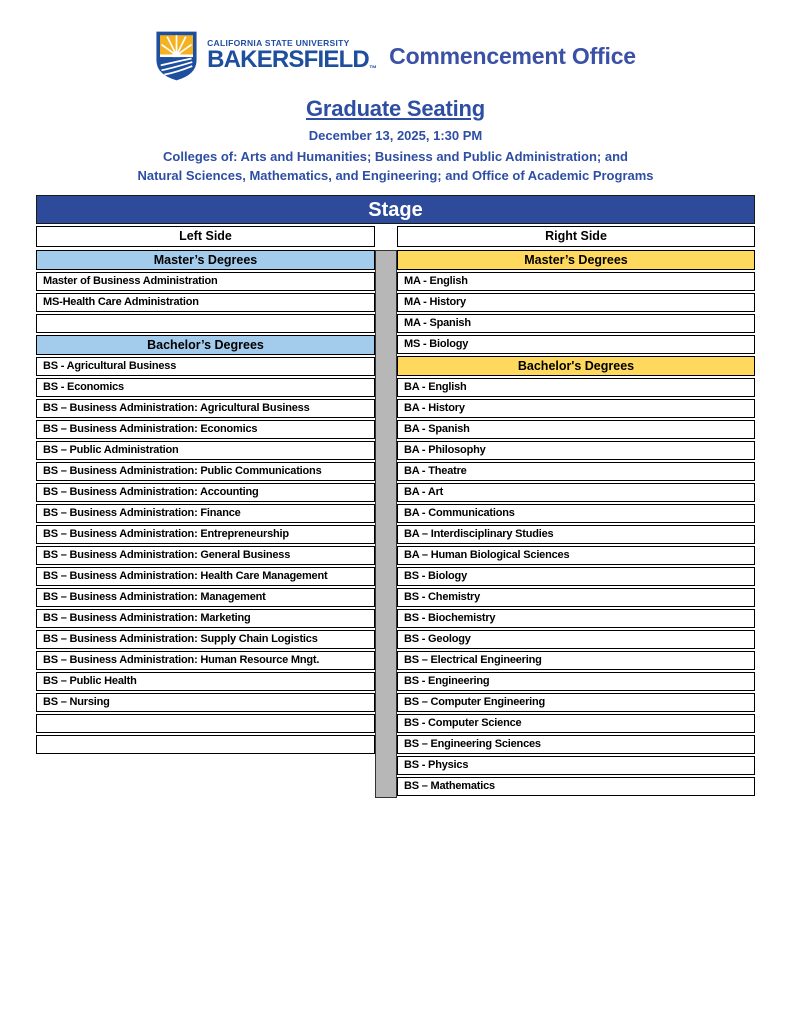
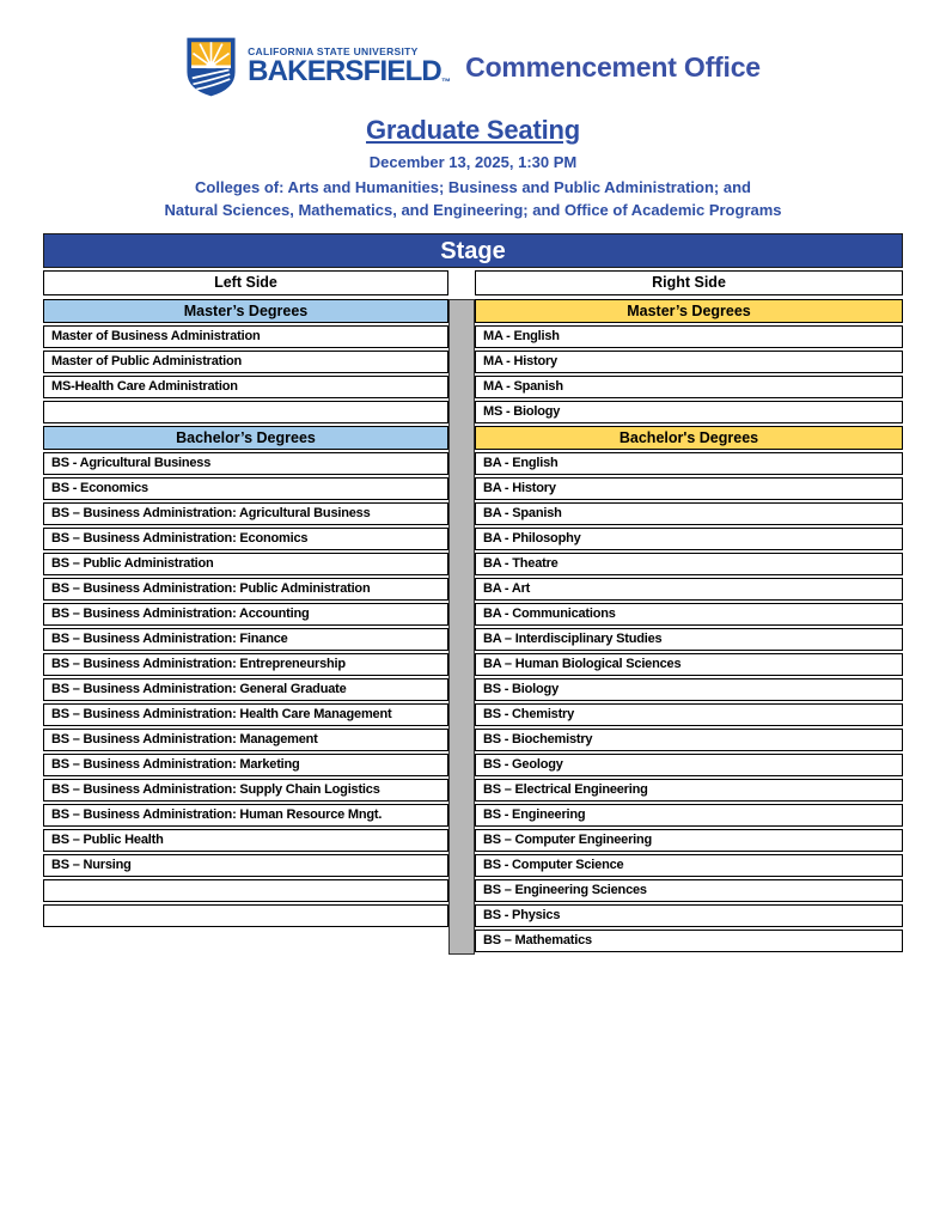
  CALIFORNIA STATE UNIVERSITY
  BAKERSFIELD™
  Commencement Office
  Graduate Seating
  December 13, 2025, 1:30 PM
  Colleges of: Arts and Humanities; Business and Public Administration; and
  Natural Sciences, Mathematics, and Engineering; and Office of Academic Programs
  Stage
  Left Side
  Master’s Degrees
  Master of Business Administration
+ Master of Public Administration
  MS-Health Care Administration
  Bachelor’s Degrees
  BS - Agricultural Business
  BS - Economics
  BS – Business Administration: Agricultural Business
  BS – Business Administration: Economics
  BS – Public Administration
- BS – Business Administration: Public Communications
+ BS – Business Administration: Public Administration
  BS – Business Administration: Accounting
  BS – Business Administration: Finance
  BS – Business Administration: Entrepreneurship
- BS – Business Administration: General Business
+ BS – Business Administration: General Graduate
  BS – Business Administration: Health Care Management
  BS – Business Administration: Management
  BS – Business Administration: Marketing
  BS – Business Administration: Supply Chain Logistics
  BS – Business Administration: Human Resource Mngt.
  BS – Public Health
  BS – Nursing
  Right Side
  Master’s Degrees
  MA - English
  MA - History
  MA - Spanish
  MS - Biology
  Bachelor's Degrees
  BA - English
  BA - History
  BA - Spanish
  BA - Philosophy
  BA - Theatre
  BA - Art
  BA - Communications
  BA – Interdisciplinary Studies
  BA – Human Biological Sciences
  BS - Biology
  BS - Chemistry
  BS - Biochemistry
  BS - Geology
  BS – Electrical Engineering
  BS - Engineering
  BS – Computer Engineering
  BS - Computer Science
  BS – Engineering Sciences
  BS - Physics
  BS – Mathematics
